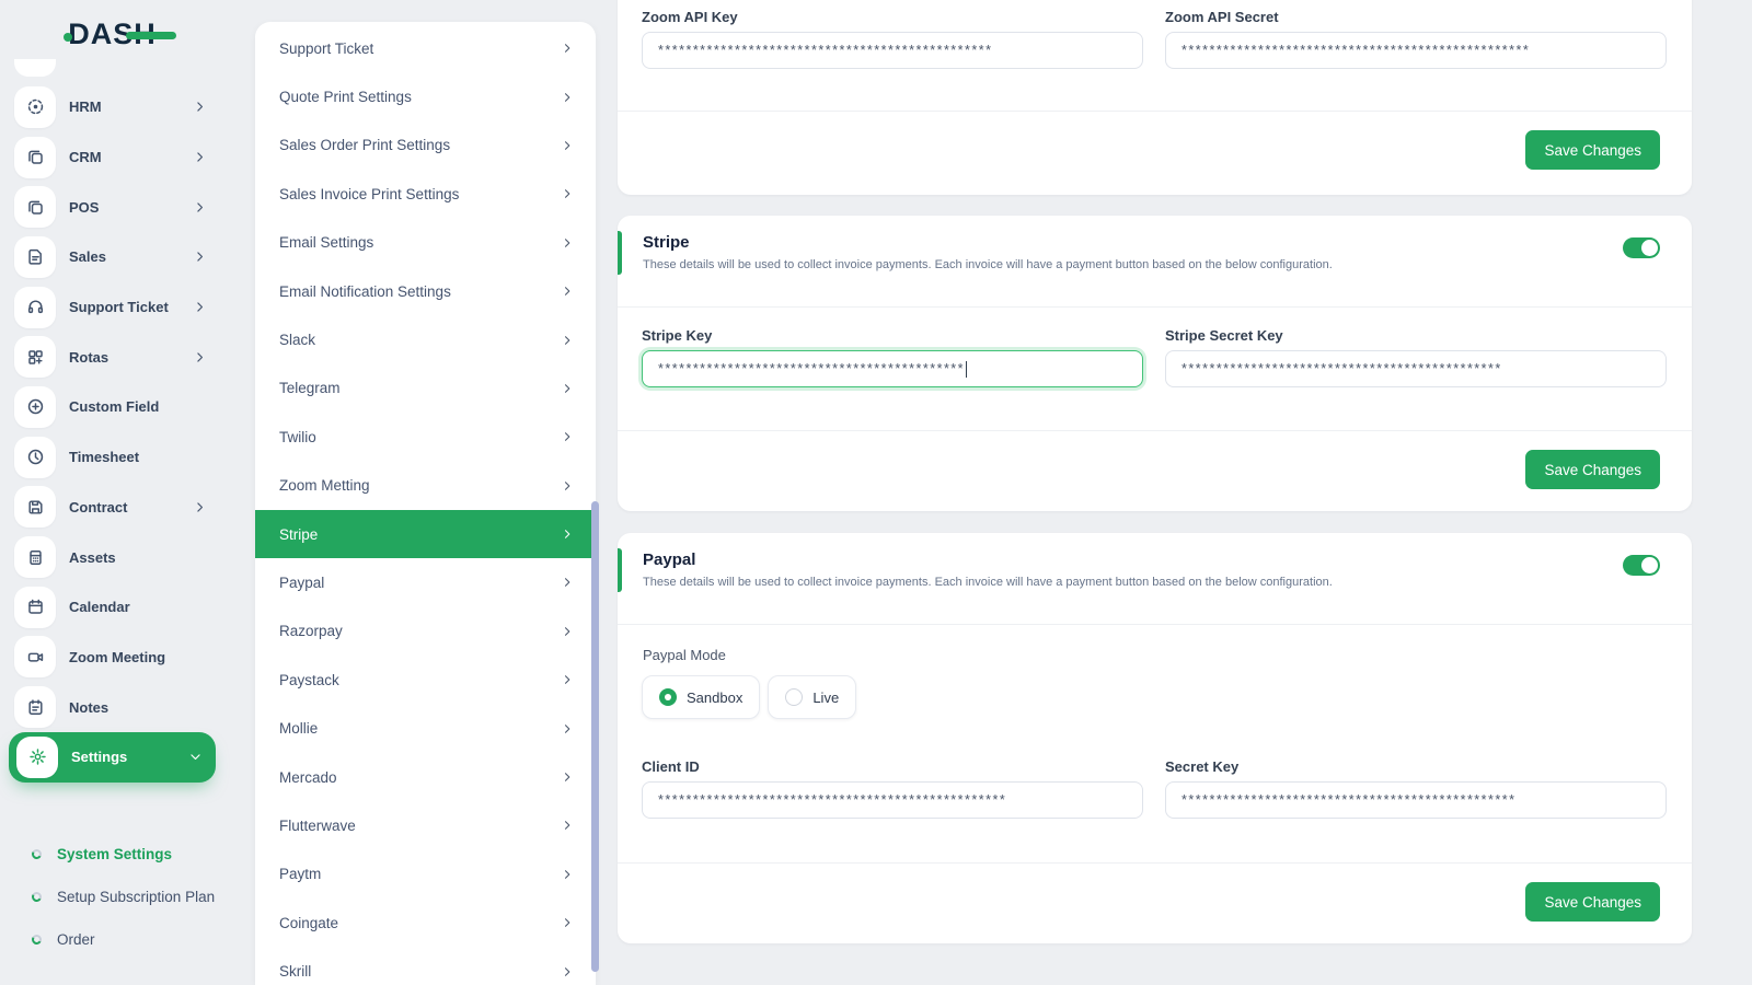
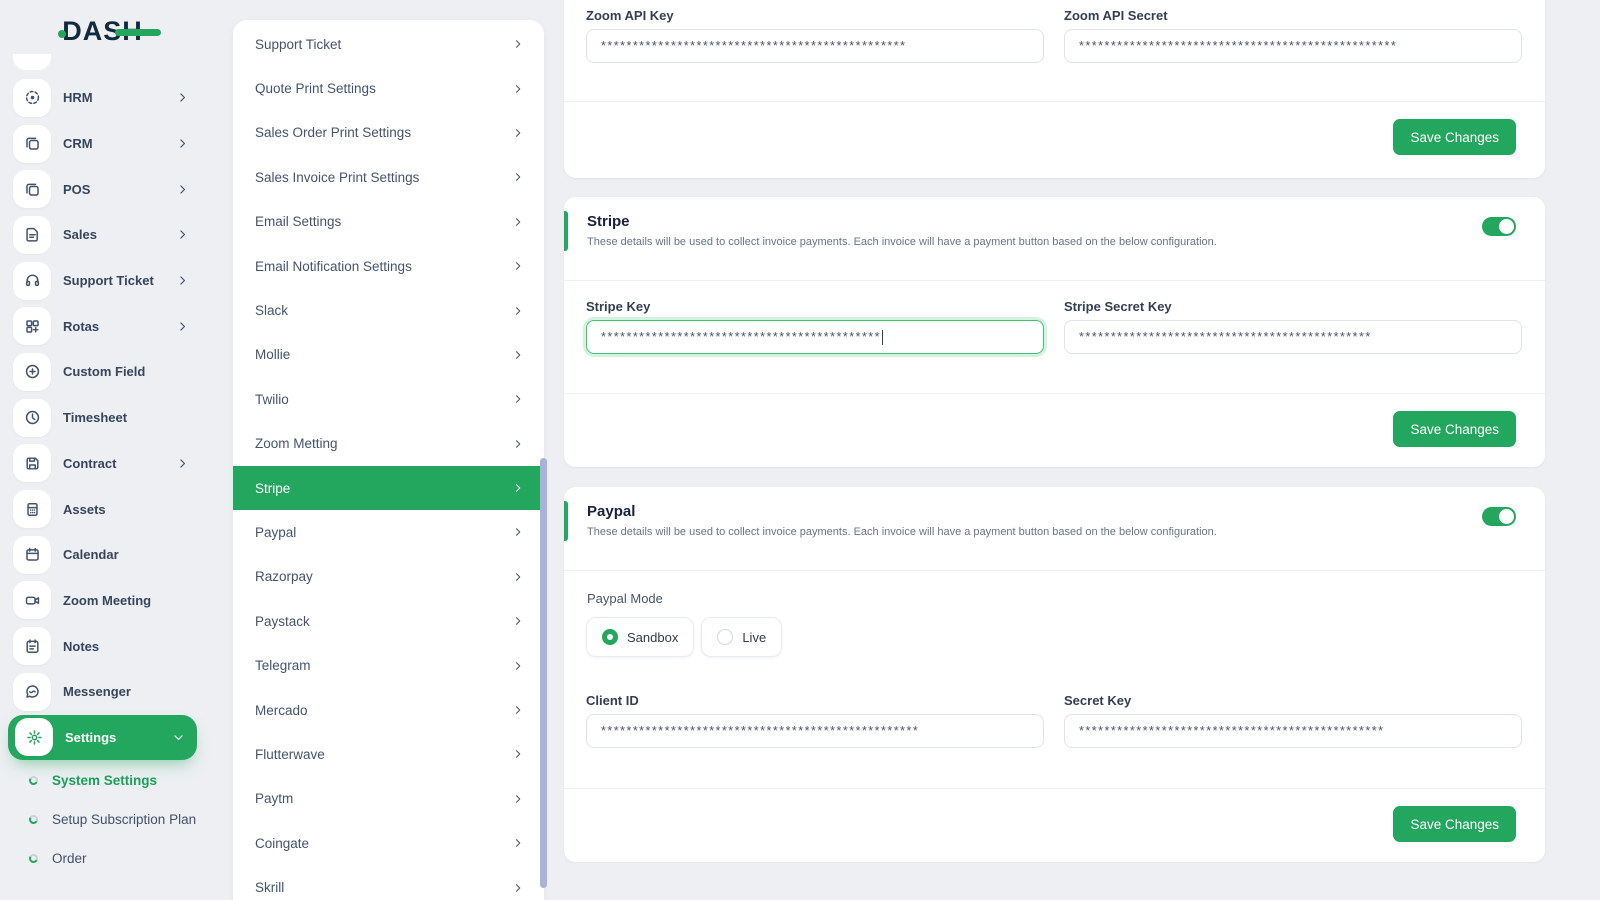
  DAS
  HRM
  CRM
  POS
  Sales
  Support Ticket
  Rotas
  Custom Field
  Timesheet
  Contract
  Assets
  Calendar
  Zoom Meeting
  Notes
+ Messenger
  Settings
  System Settings
  Setup Subscription Plan
  Order
  Support Ticket
  Quote Print Settings
  Sales Order Print Settings
  Sales Invoice Print Settings
  Email Settings
  Email Notification Settings
  Slack
- Telegram
+ Mollie
  Twilio
  Zoom Metting
  Stripe
  Paypal
  Razorpay
  Paystack
- Mollie
+ Telegram
  Mercado
  Flutterwave
  Paytm
  Coingate
  Skrill
  Zoom API Key
  ************************************************
  Zoom API Secret
  **************************************************
  Save Changes
  Stripe
  These details will be used to collect invoice payments. Each invoice will have a payment button based on the below configuration.
  Stripe Key
  ********************************************
  Stripe Secret Key
  **********************************************
  Save Changes
  Paypal
  These details will be used to collect invoice payments. Each invoice will have a payment button based on the below configuration.
  Paypal Mode
  Sandbox
  Live
  Client ID
  **************************************************
  Secret Key
  ************************************************
  Save Changes
